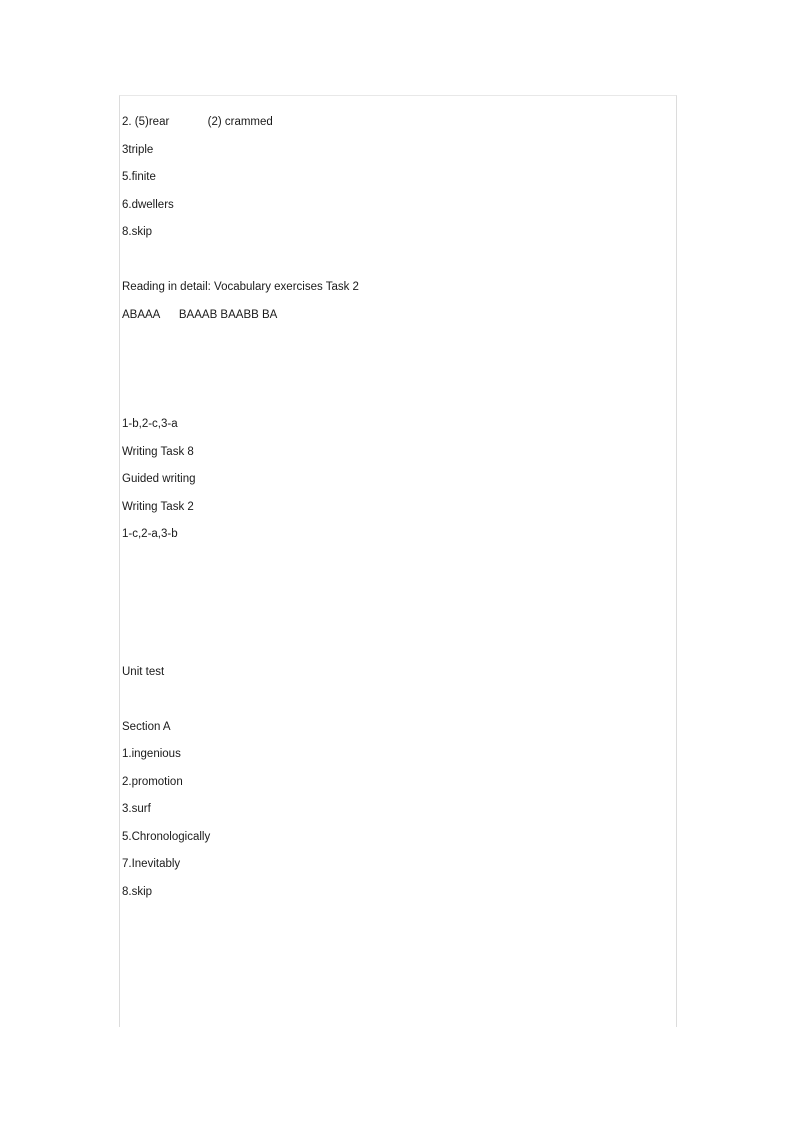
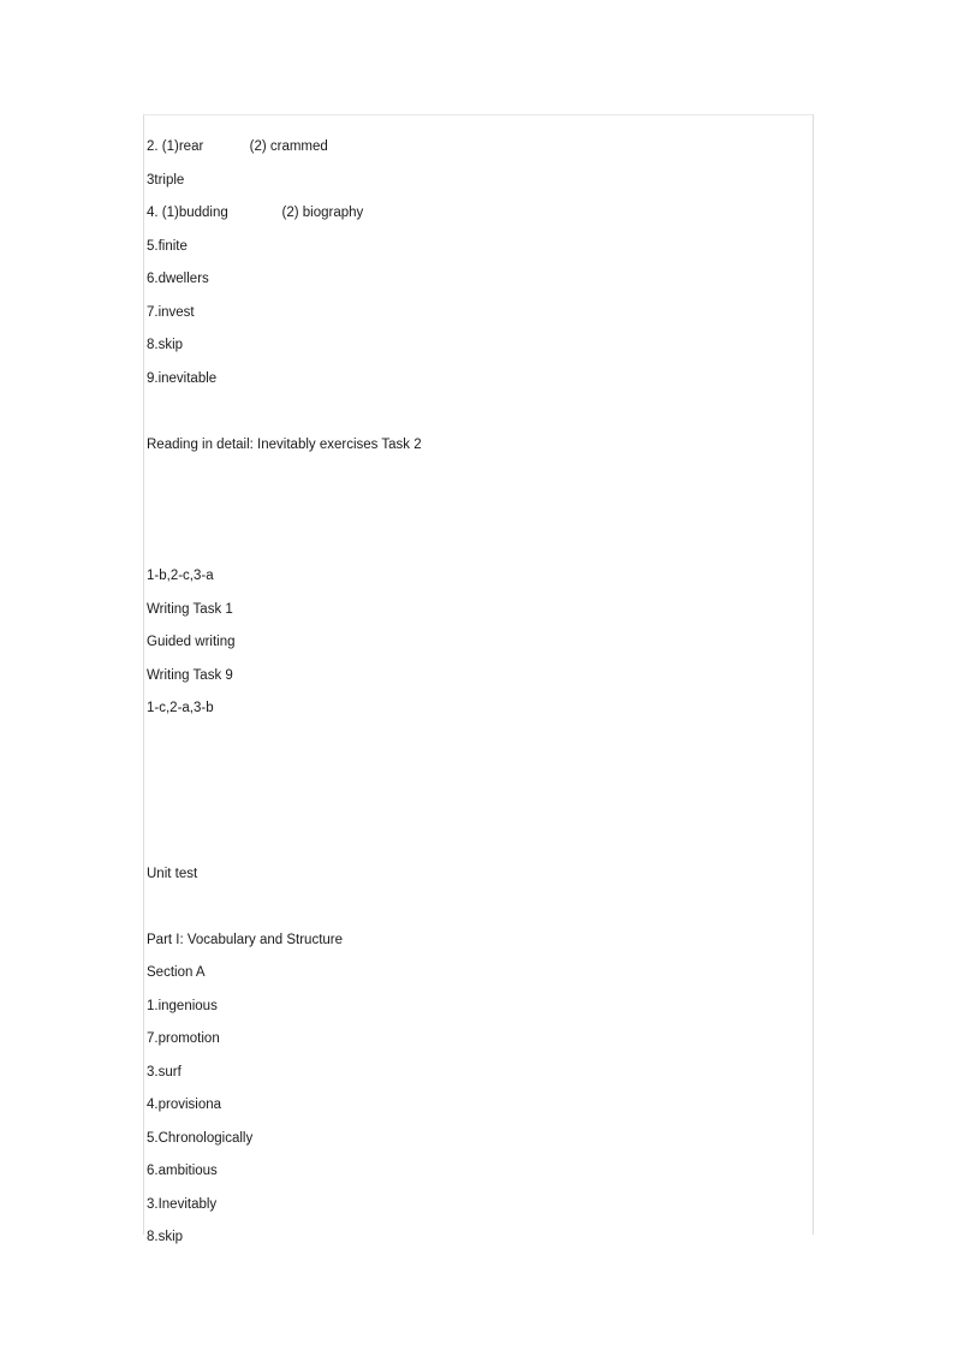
- 2. (5)rear (2) crammed
+ 2. (1)rear (2) crammed
  3triple
+ 4. (1)budding (2) biography
  5.finite
  6.dwellers
+ 7.invest
  8.skip
+ 9.inevitable
- Reading in detail: Vocabulary exercises Task 2
+ Reading in detail: Inevitably exercises Task 2
- ABAAA BAAAB BAABB BA
  1-b,2-c,3-a
- Writing Task 8
+ Writing Task 1
  Guided writing
- Writing Task 2
+ Writing Task 9
  1-c,2-a,3-b
  Unit test
+ Part I: Vocabulary and Structure
  Section A
  1.ingenious
- 2.promotion
+ 7.promotion
  3.surf
+ 4.provisiona
  5.Chronologically
+ 6.ambitious
- 7.Inevitably
+ 3.Inevitably
  8.skip
